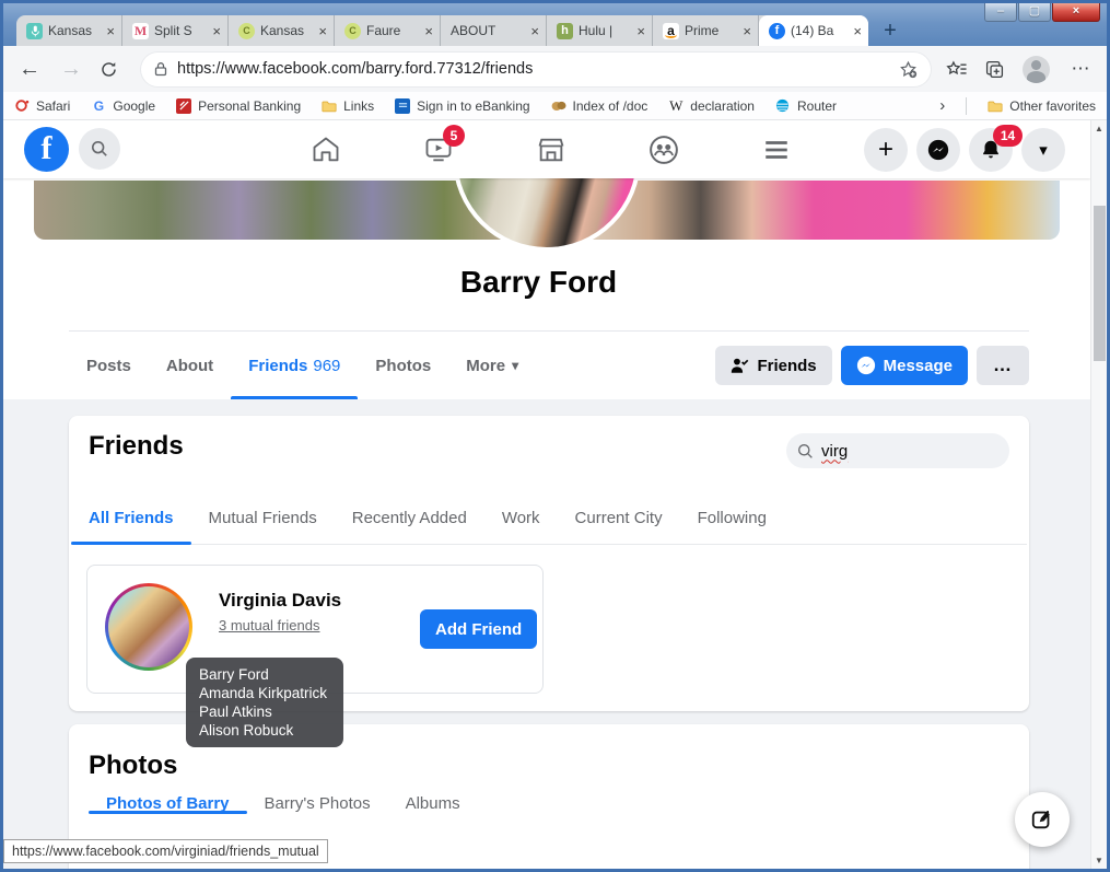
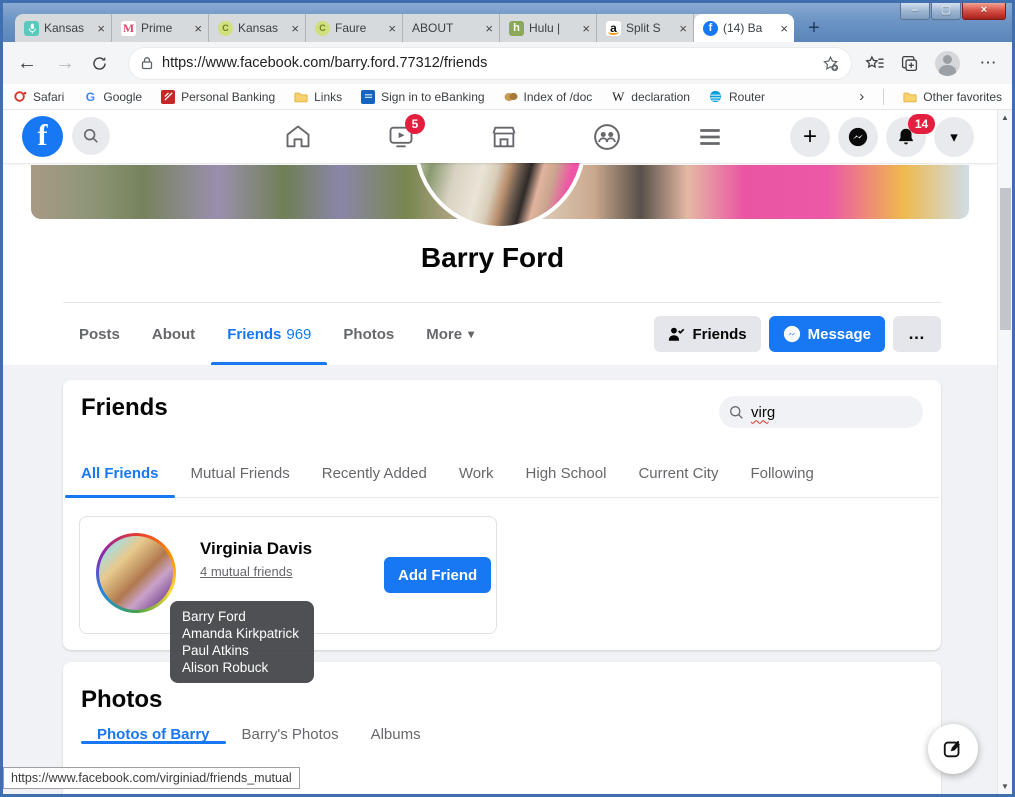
  –
  ▢
  ×
  Kansas
  ×
  M
- Split S
+ Prime
  ×
  C
  Kansas
  ×
  C
  Faure
  ×
  ABOUT
  ×
  h
  Hulu |
  ×
  a
- Prime
+ Split S
  ×
  f
  (14) Ba
  ×
  +
  ←
  →
  https://www.facebook.com/barry.ford.77312/friends
  ⋯
  Safari
  G
  Google
  Personal Banking
  Links
  Sign in to eBanking
  Index of /doc
  W
  declaration
  Router
  ›
  Other favorites
  Barry Ford
  Posts
  About
  Friends
  969
  Photos
  More
  ▾
  Friends
  Message
  …
  f
  5
  +
  14
  ▾
  Friends
  virg
  All Friends
  Mutual Friends
  Recently Added
  Work
+ High School
  Current City
  Following
  Virginia Davis
- 3 mutual friends
+ 4 mutual friends
  Add Friend
  Barry Ford
  Amanda Kirkpatrick
  Paul Atkins
  Alison Robuck
  Photos
  Photos of Barry
  Barry's Photos
  Albums
  https://www.facebook.com/virginiad/friends_mutual
  ▲
  ▼
